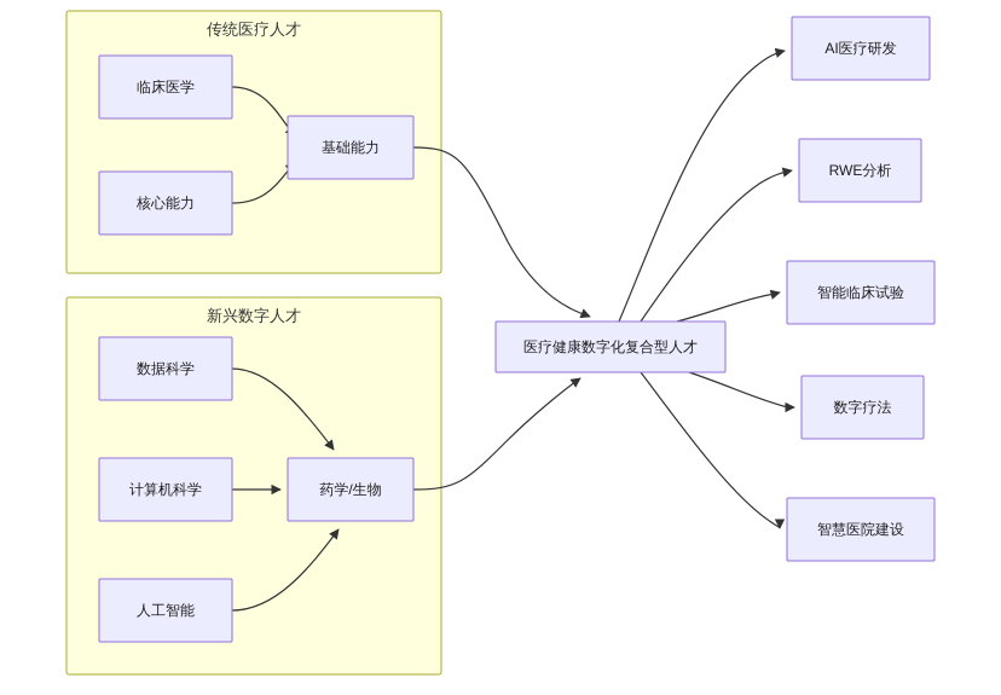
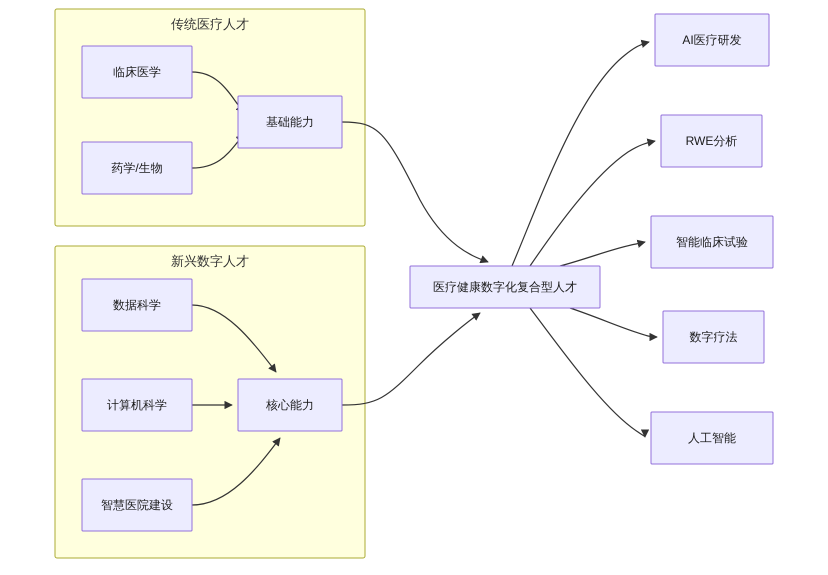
  传统医疗人才
  新兴数字人才
  临床医学
- 核心能力
+ 药学/生物
  基础能力
  数据科学
  计算机科学
- 人工智能
+ 智慧医院建设
- 药学/生物
+ 核心能力
  医疗健康数字化复合型人才
  AI医疗研发
  RWE分析
  智能临床试验
  数字疗法
- 智慧医院建设
+ 人工智能
